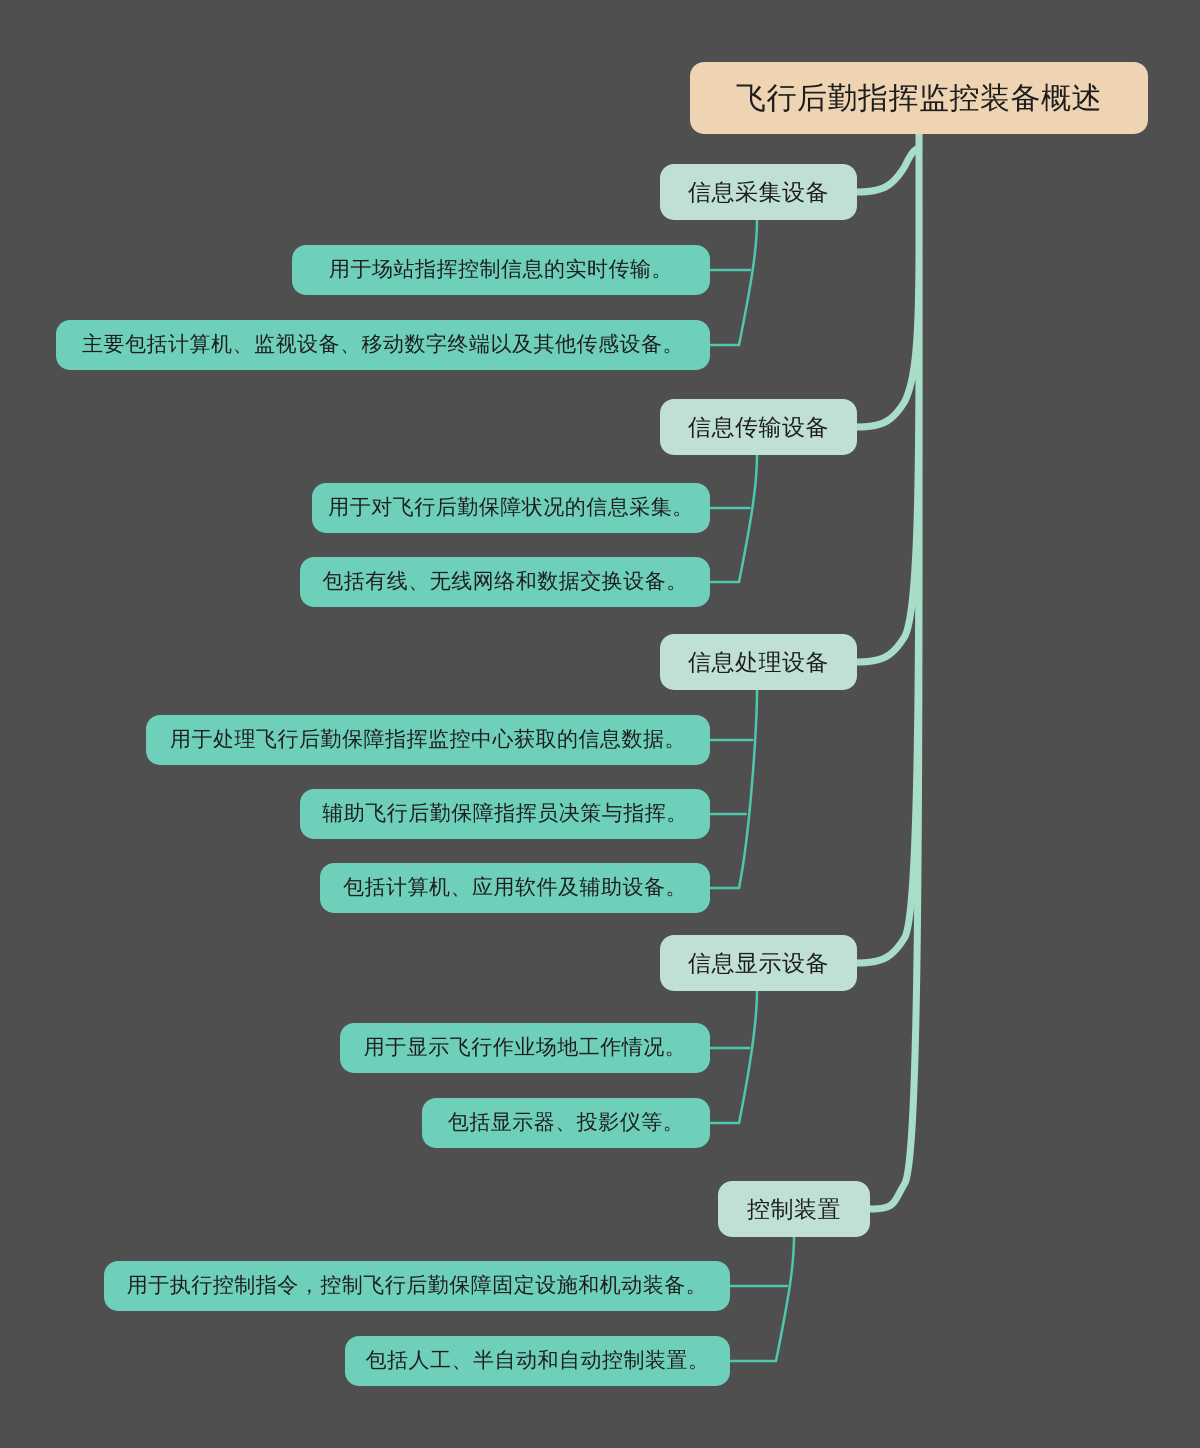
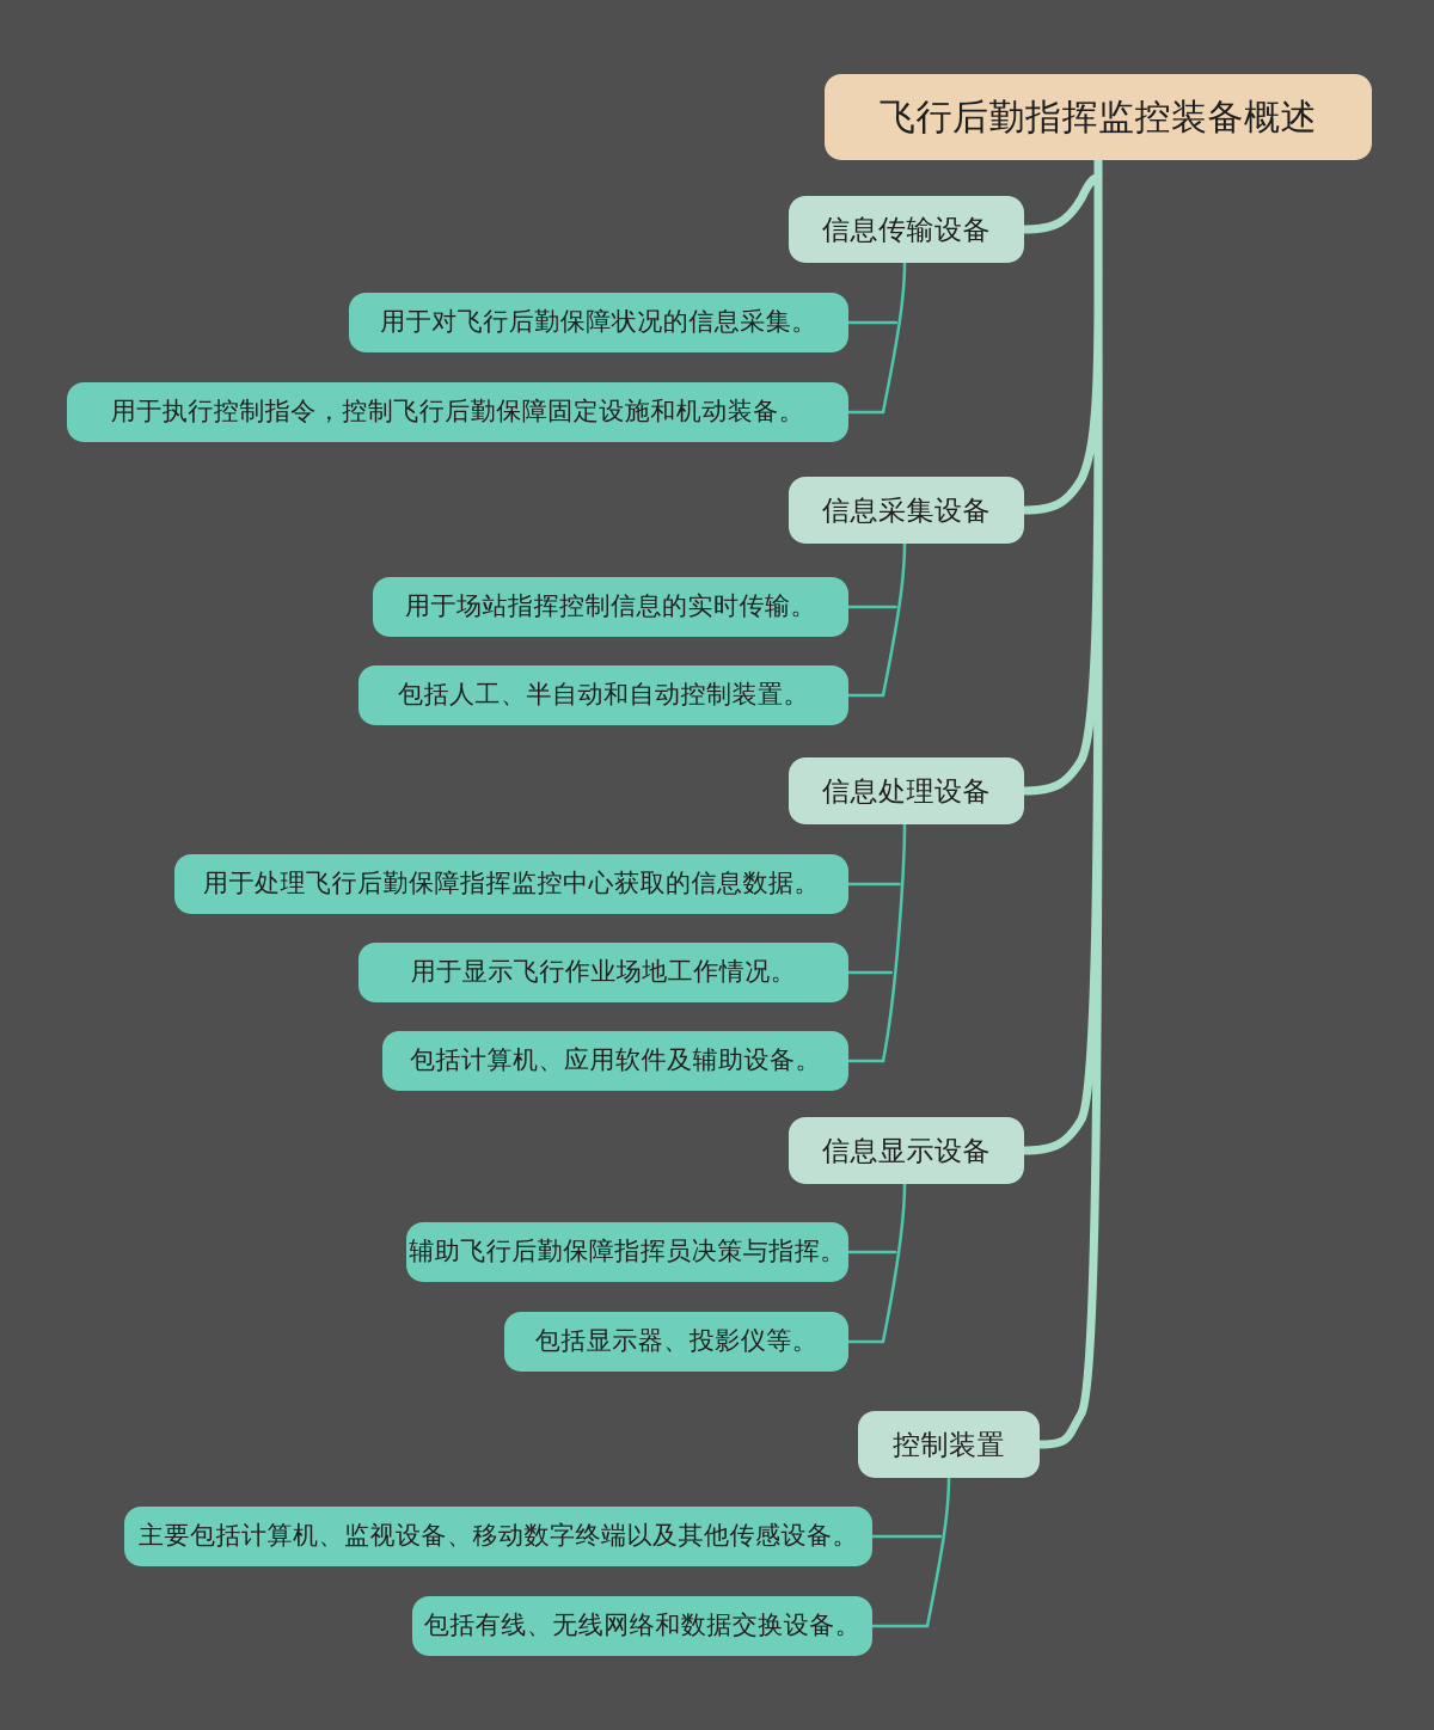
  飞行后勤指挥监控装备概述
- 信息采集设备
+ 信息传输设备
- 用于场站指挥控制信息的实时传输。
+ 用于对飞行后勤保障状况的信息采集。
- 主要包括计算机、监视设备、移动数字终端以及其他传感设备。
+ 用于执行控制指令，控制飞行后勤保障固定设施和机动装备。
- 信息传输设备
+ 信息采集设备
- 用于对飞行后勤保障状况的信息采集。
+ 用于场站指挥控制信息的实时传输。
- 包括有线、无线网络和数据交换设备。
+ 包括人工、半自动和自动控制装置。
  信息处理设备
  用于处理飞行后勤保障指挥监控中心获取的信息数据。
- 辅助飞行后勤保障指挥员决策与指挥。
+ 用于显示飞行作业场地工作情况。
  包括计算机、应用软件及辅助设备。
  信息显示设备
- 用于显示飞行作业场地工作情况。
+ 辅助飞行后勤保障指挥员决策与指挥。
  包括显示器、投影仪等。
  控制装置
- 用于执行控制指令，控制飞行后勤保障固定设施和机动装备。
+ 主要包括计算机、监视设备、移动数字终端以及其他传感设备。
- 包括人工、半自动和自动控制装置。
+ 包括有线、无线网络和数据交换设备。
